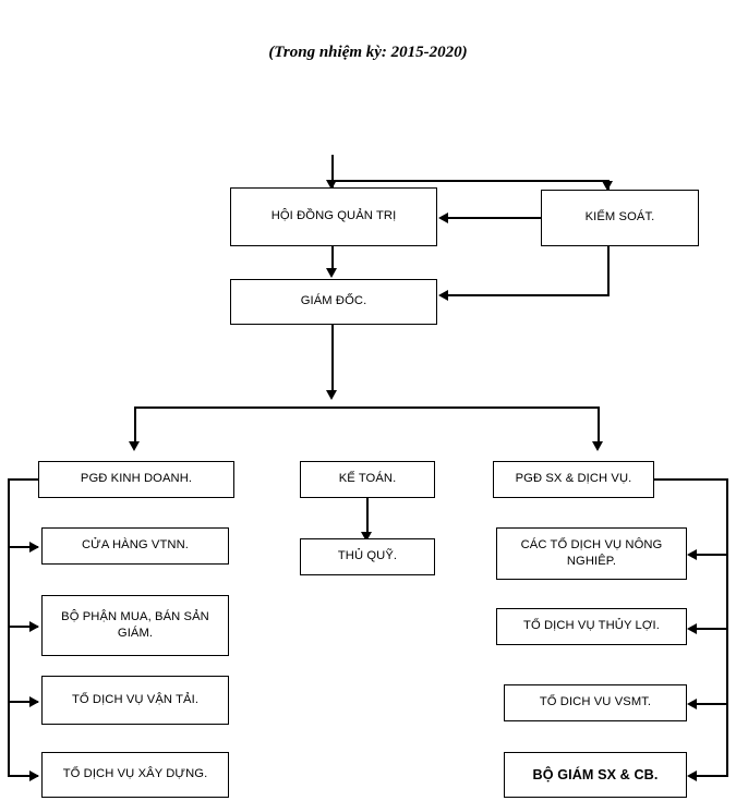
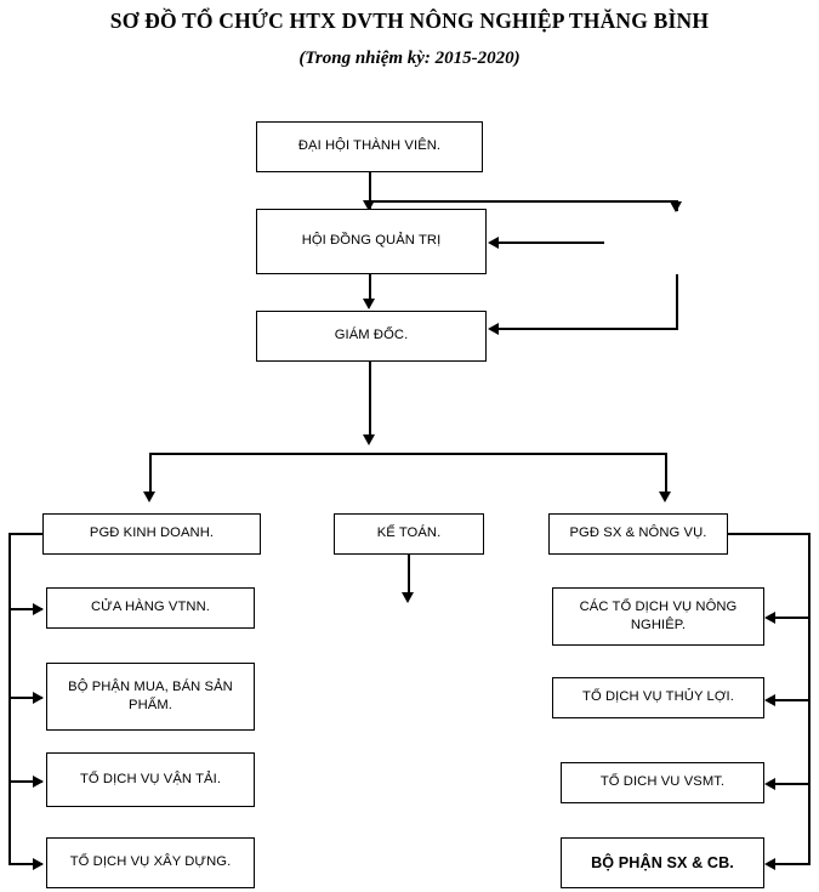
+ SƠ ĐỒ TỔ CHỨC HTX DVTH NÔNG NGHIỆP THĂNG BÌNH
  (Trong nhiệm kỳ: 2015-2020)
+ ĐẠI HỘI THÀNH VIÊN.
  HỘI ĐỒNG QUẢN TRỊ
- KIỂM SOÁT.
  GIÁM ĐỐC.
  PGĐ KINH DOANH.
  KẾ TOÁN.
- PGĐ SX & DỊCH VỤ.
+ PGĐ SX & NÔNG VỤ.
  CỬA HÀNG VTNN.
- THỦ QUỸ.
  CÁC TỔ DỊCH VỤ NÔNG NGHIÊP.
- BỘ PHẬN MUA, BÁN SẢN GIÁM.
+ BỘ PHẬN MUA, BÁN SẢN PHẨM.
  TỔ DỊCH VỤ THỦY LỢI.
  TỔ DỊCH VỤ VẬN TẢI.
  TỔ DICH VU VSMT.
  TỔ DỊCH VỤ XÂY DỰNG.
- BỘ GIÁM SX & CB.
+ BỘ PHẬN SX & CB.
